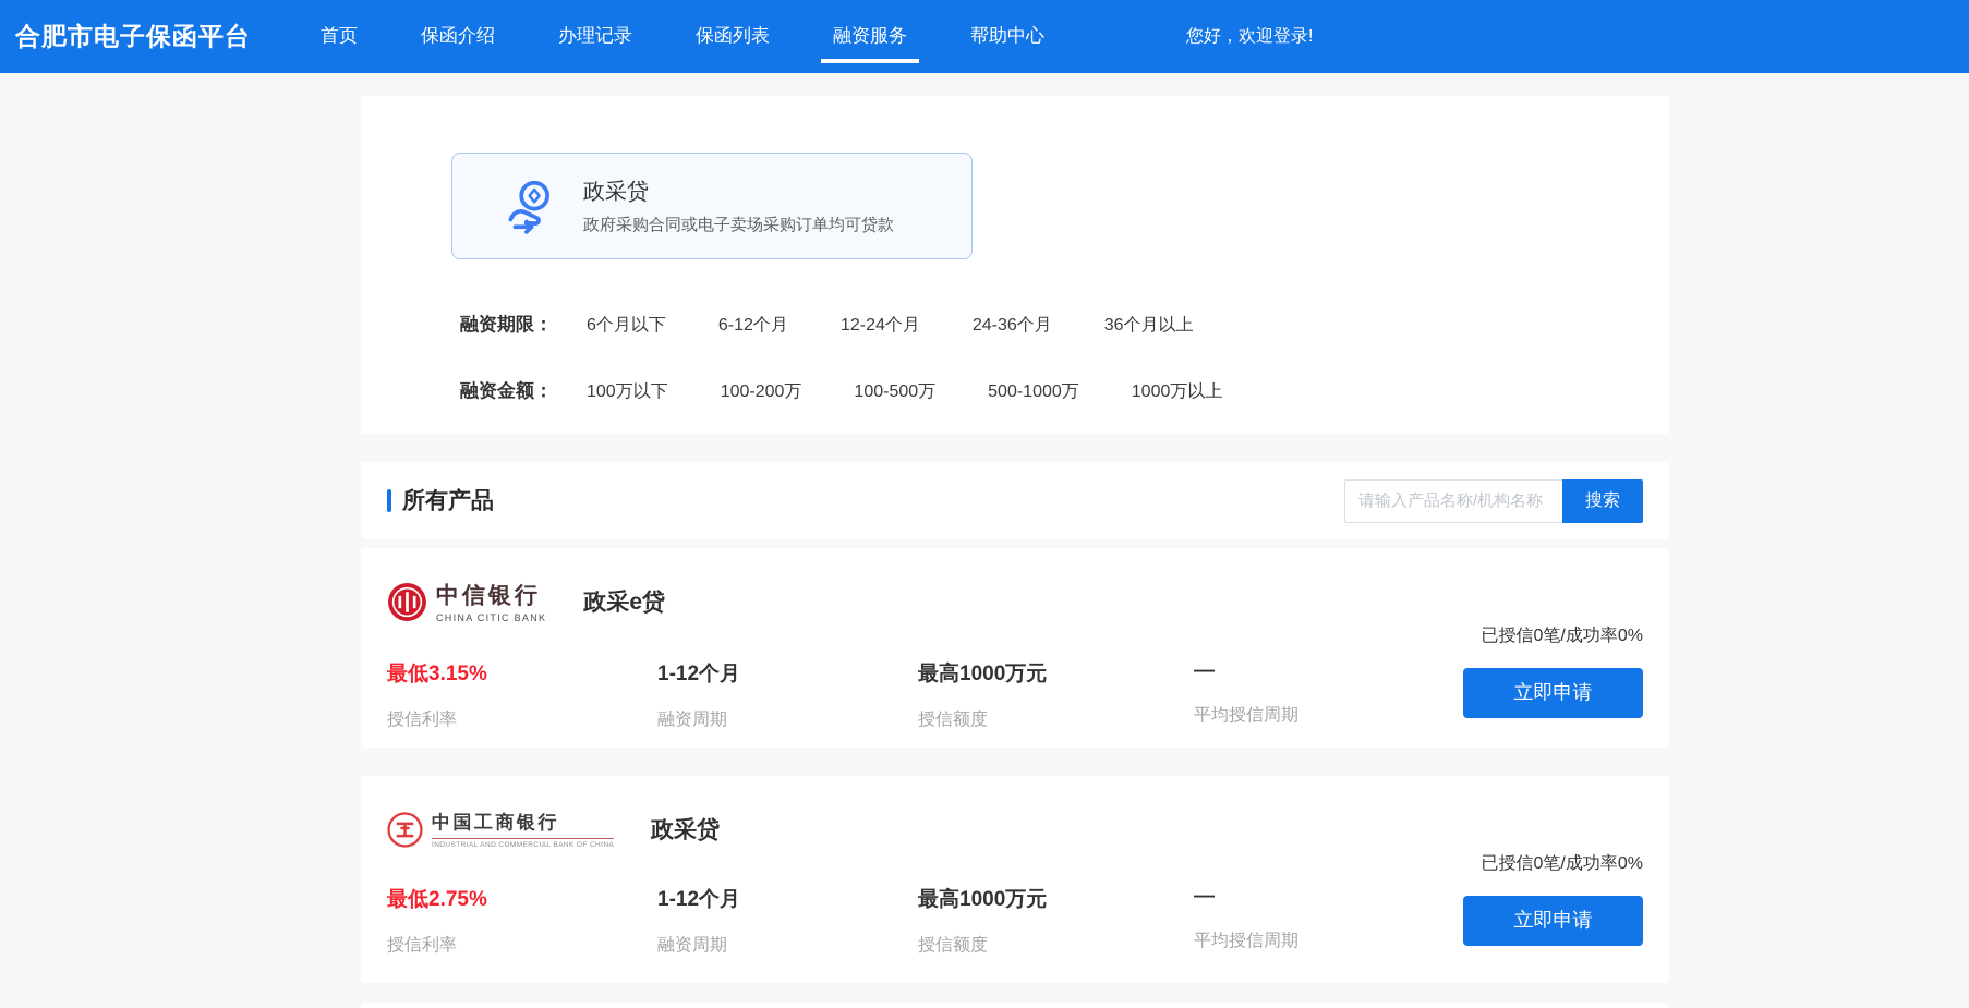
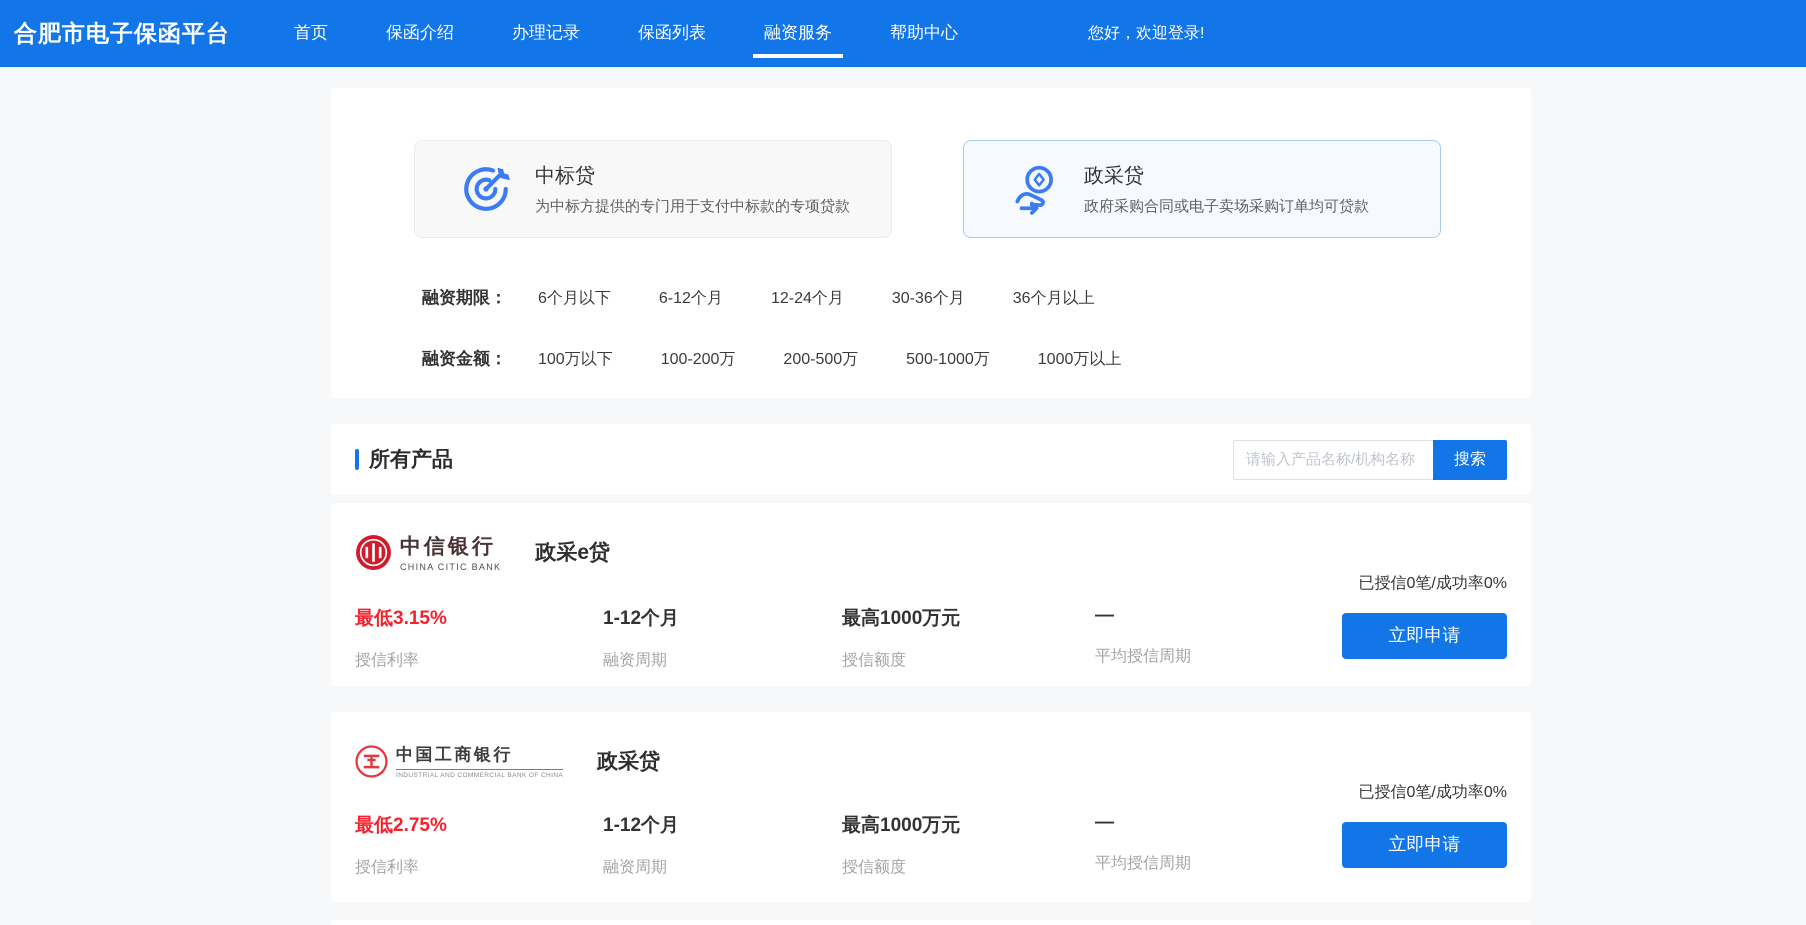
  合肥市电子保函平台
  首页
  保函介绍
  办理记录
  保函列表
  融资服务
  帮助中心
  您好，欢迎登录!
+ 中标贷
+ 为中标方提供的专门用于支付中标款的专项贷款
  政采贷
  政府采购合同或电子卖场采购订单均可贷款
  融资期限：
  6个月以下
  6-12个月
  12-24个月
- 24-36个月
+ 30-36个月
  36个月以上
  融资金额：
  100万以下
  100-200万
- 100-500万
+ 200-500万
  500-1000万
  1000万以上
  所有产品
  请输入产品名称/机构名称
  搜索
  中信银行
  CHINA CITIC BANK
  政采e贷
  最低3.15%
  授信利率
  1-12个月
  融资周期
  最高1000万元
  授信额度
  —
  平均授信周期
  已授信0笔/成功率0%
  立即申请
  中国工商银行
  政采贷
  最低2.75%
  授信利率
  1-12个月
  融资周期
  最高1000万元
  授信额度
  —
  平均授信周期
  已授信0笔/成功率0%
  立即申请
